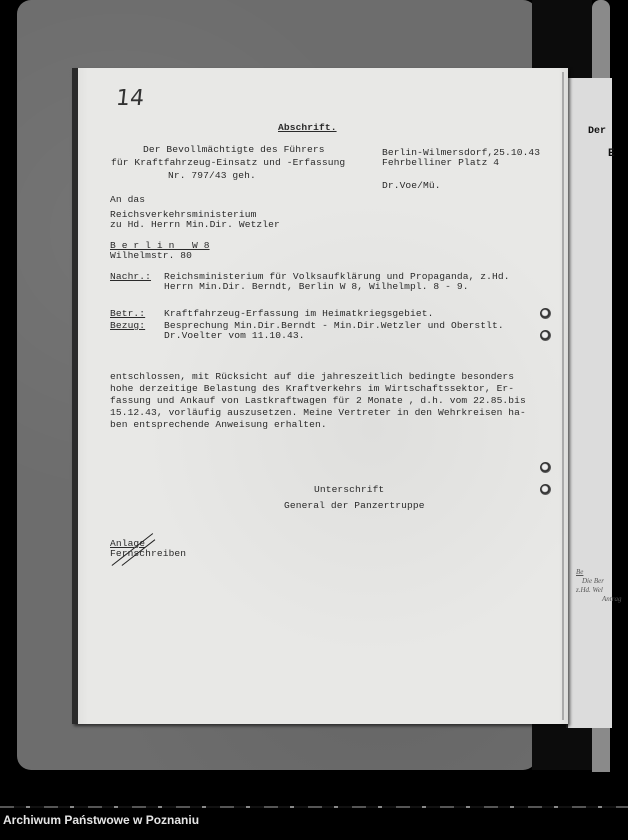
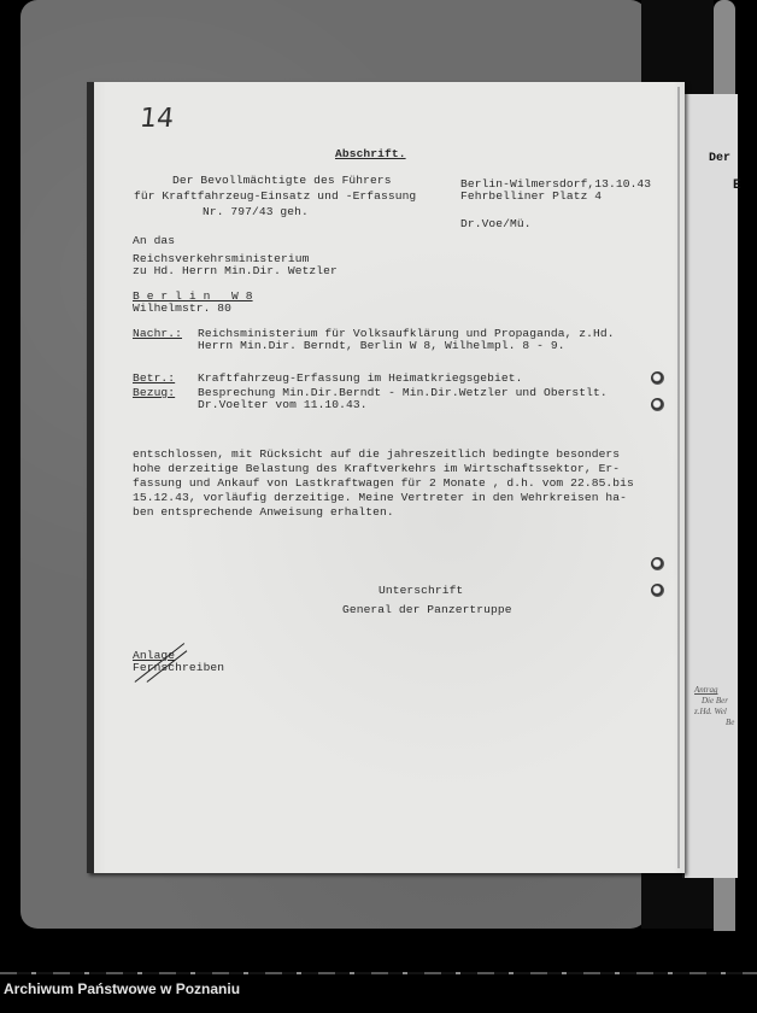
  Der
  E
- Be
+ Antrag
  Die Ber
  z.Hd. Wel
- Antrag
+ Be
  Abschrift.
  Der Bevollmächtigte des Führers
  für Kraftfahrzeug-Einsatz und -Erfassung
  Nr. 797/43 geh.
- Berlin-Wilmersdorf,25.10.43
+ Berlin-Wilmersdorf,13.10.43
  Fehrbelliner Platz 4
  Dr.Voe/Mü.
  An das
  Reichsverkehrsministerium
  zu Hd. Herrn Min.Dir. Wetzler
  B e r l i n W 8
  Wilhelmstr. 80
  Nachr.:
  Reichsministerium für Volksaufklärung und Propaganda, z.Hd.
  Herrn Min.Dir. Berndt, Berlin W 8, Wilhelmpl. 8 - 9.
  Betr.:
  Kraftfahrzeug-Erfassung im Heimatkriegsgebiet.
  Bezug:
  Besprechung Min.Dir.Berndt - Min.Dir.Wetzler und Oberstlt.
  Dr.Voelter vom 11.10.43.
  entschlossen, mit Rücksicht auf die jahreszeitlich bedingte besonders
  hohe derzeitige Belastung des Kraftverkehrs im Wirtschaftssektor, Er-
  fassung und Ankauf von Lastkraftwagen für 2 Monate , d.h. vom 22.85.bis
- 15.12.43, vorläufig auszusetzen. Meine Vertreter in den Wehrkreisen ha-
+ 15.12.43, vorläufig derzeitige. Meine Vertreter in den Wehrkreisen ha-
  ben entsprechende Anweisung erhalten.
  Unterschrift
  General der Panzertruppe
  Anlage
  Fenchreiben
  Archiwum Państwowe w Poznaniu
